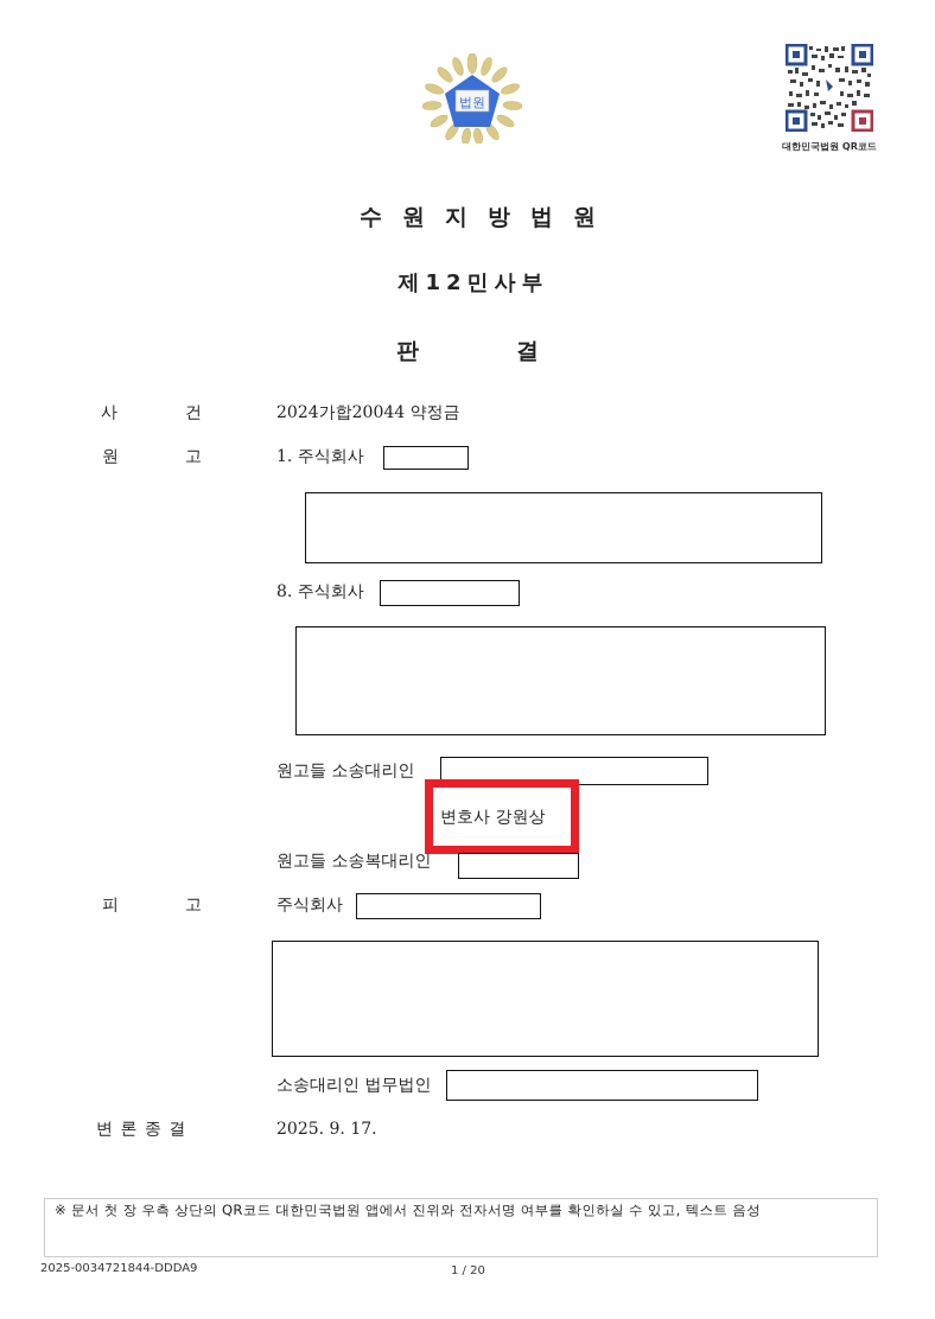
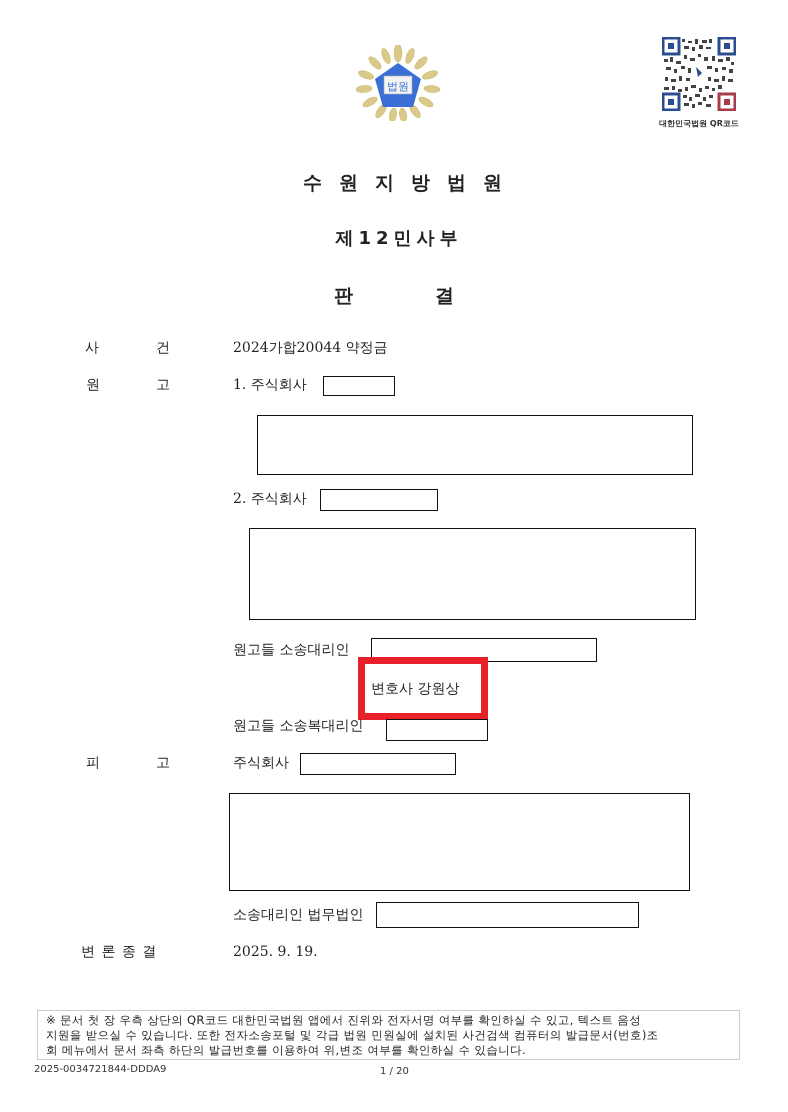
  법원
  대한민국법원 QR코드
  수원지방법원
  제12민사부
  판 결
  사
  건
  2024가합20044 약정금
  원
  고
  1. 주식회사
- 8. 주식회사
+ 2. 주식회사
  원고들 소송대리인
  변호사 강원상
  원고들 소송복대리인
  피
  고
  주식회사
  소송대리인 법무법인
  변 론 종 결
- 2025. 9. 17.
+ 2025. 9. 19.
  ※ 문서 첫 장 우측 상단의 QR코드 대한민국법원 앱에서 진위와 전자서명 여부를 확인하실 수 있고, 텍스트 음성
+ 지원을 받으실 수 있습니다. 또한 전자소송포털 및 각급 법원 민원실에 설치된 사건검색 컴퓨터의 발급문서(번호)조
+ 회 메뉴에서 문서 좌측 하단의 발급번호를 이용하여 위,변조 여부를 확인하실 수 있습니다.
  2025-0034721844-DDDA9
  1 / 20
